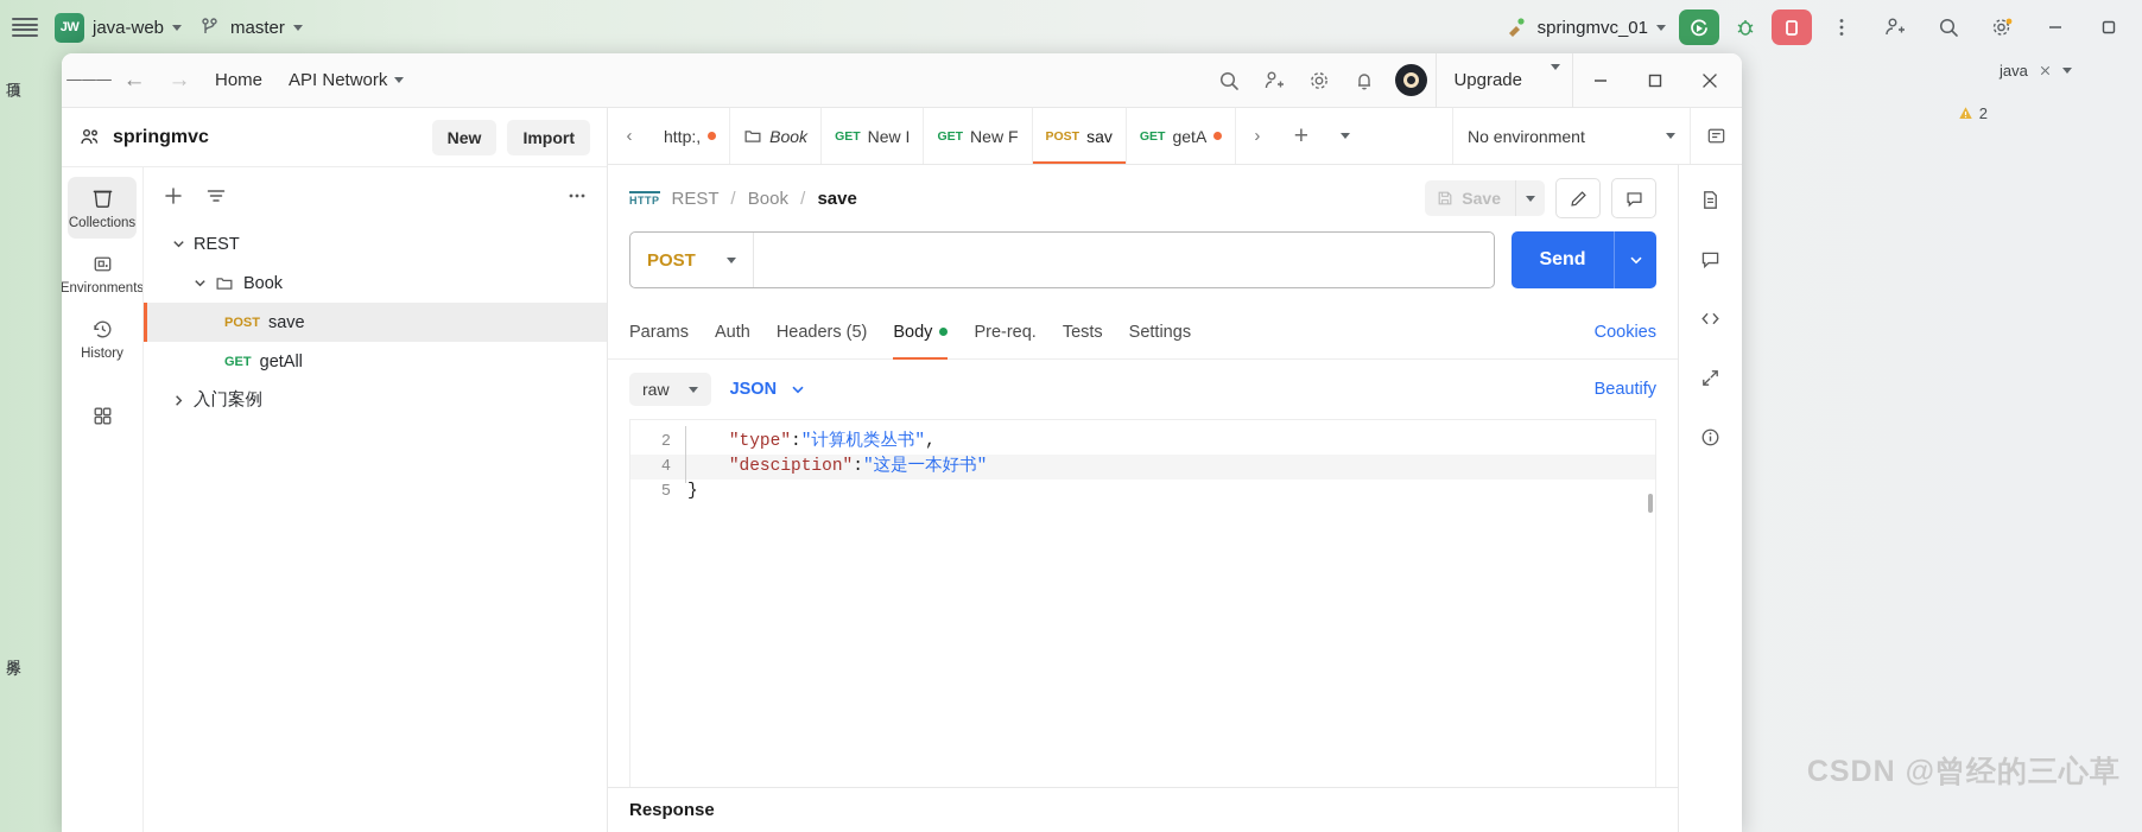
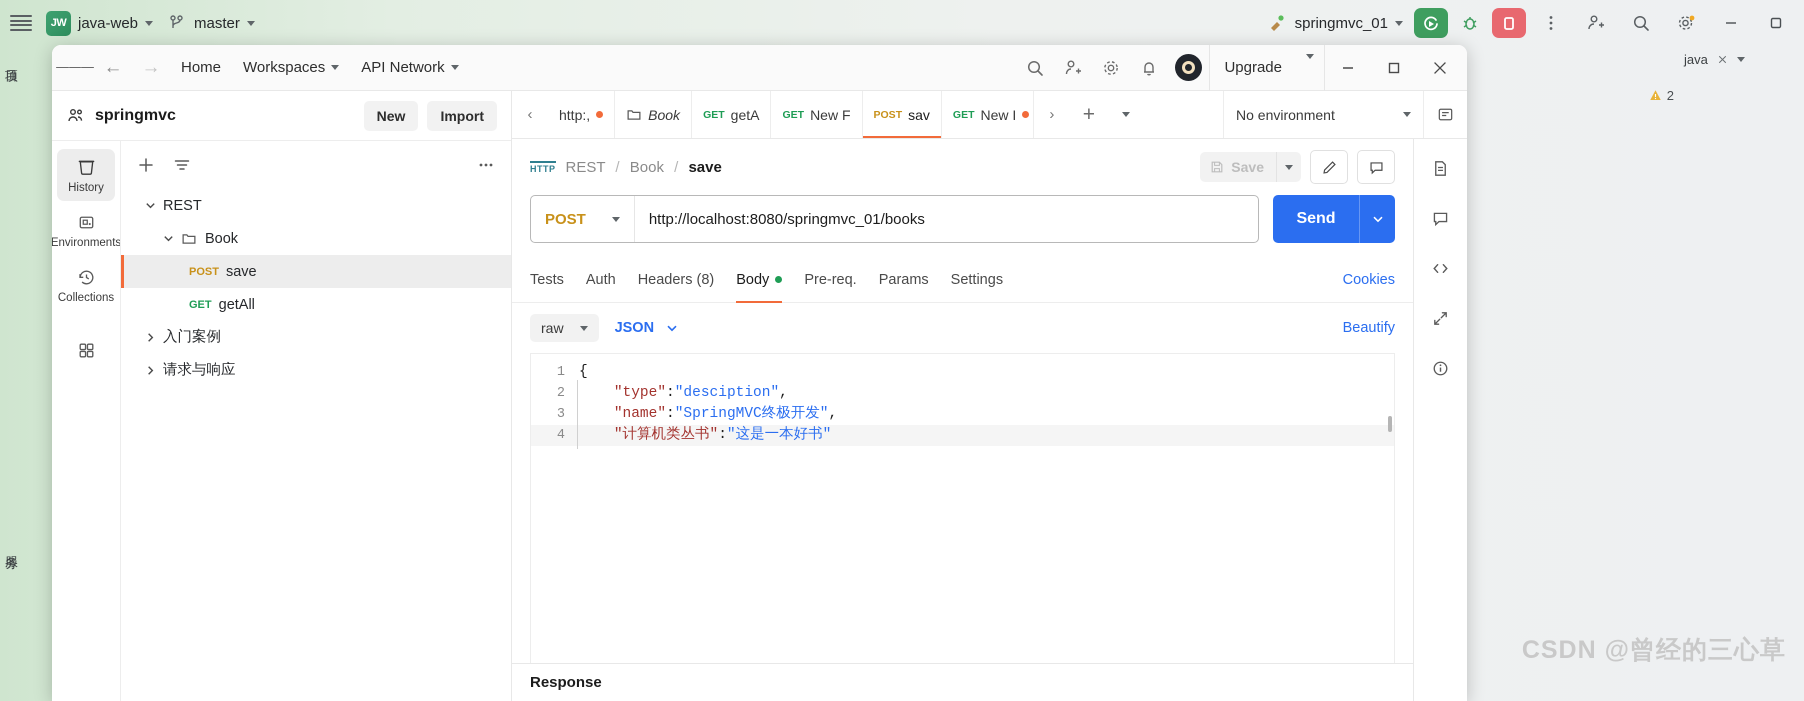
  JW
  java-web
  master
  springmvc_01
  java
  2
  ←
  →
  Home
+ Workspaces
  API Network
  Upgrade
  springmvc
  New
  Import
- Collections
+ History
  Environments
- History
+ Collections
  REST
  Book
  POST
  save
  GET
  getAll
  入门案例
+ 请求与响应
  ‹
  http:,
  Book
  GET
- New I
+ getA
  GET
  New F
  POST
  sav
  GET
- getA
+ New I
  ›
  +
  No environment
  HTTP
  REST / Book / save
  Save
  POST
+ http://localhost:8080/springmvc_01/books
  Send
- Params
+ Tests
  Auth
- Headers (5)
+ Headers (8)
  Body
  Pre-req.
- Tests
+ Params
  Settings
  Cookies
  raw
  JSON
  Beautify
+ 1
+ {
  2
- "type":"计算机类丛书",
+ "type":"desciption",
+ 3
+ "name":"SpringMVC终极开发",
  4
- "desciption":"这是一本好书"
+ "计算机类丛书":"这是一本好书"
- 5
- }
  Response
  CSDN @曾经的三心草
